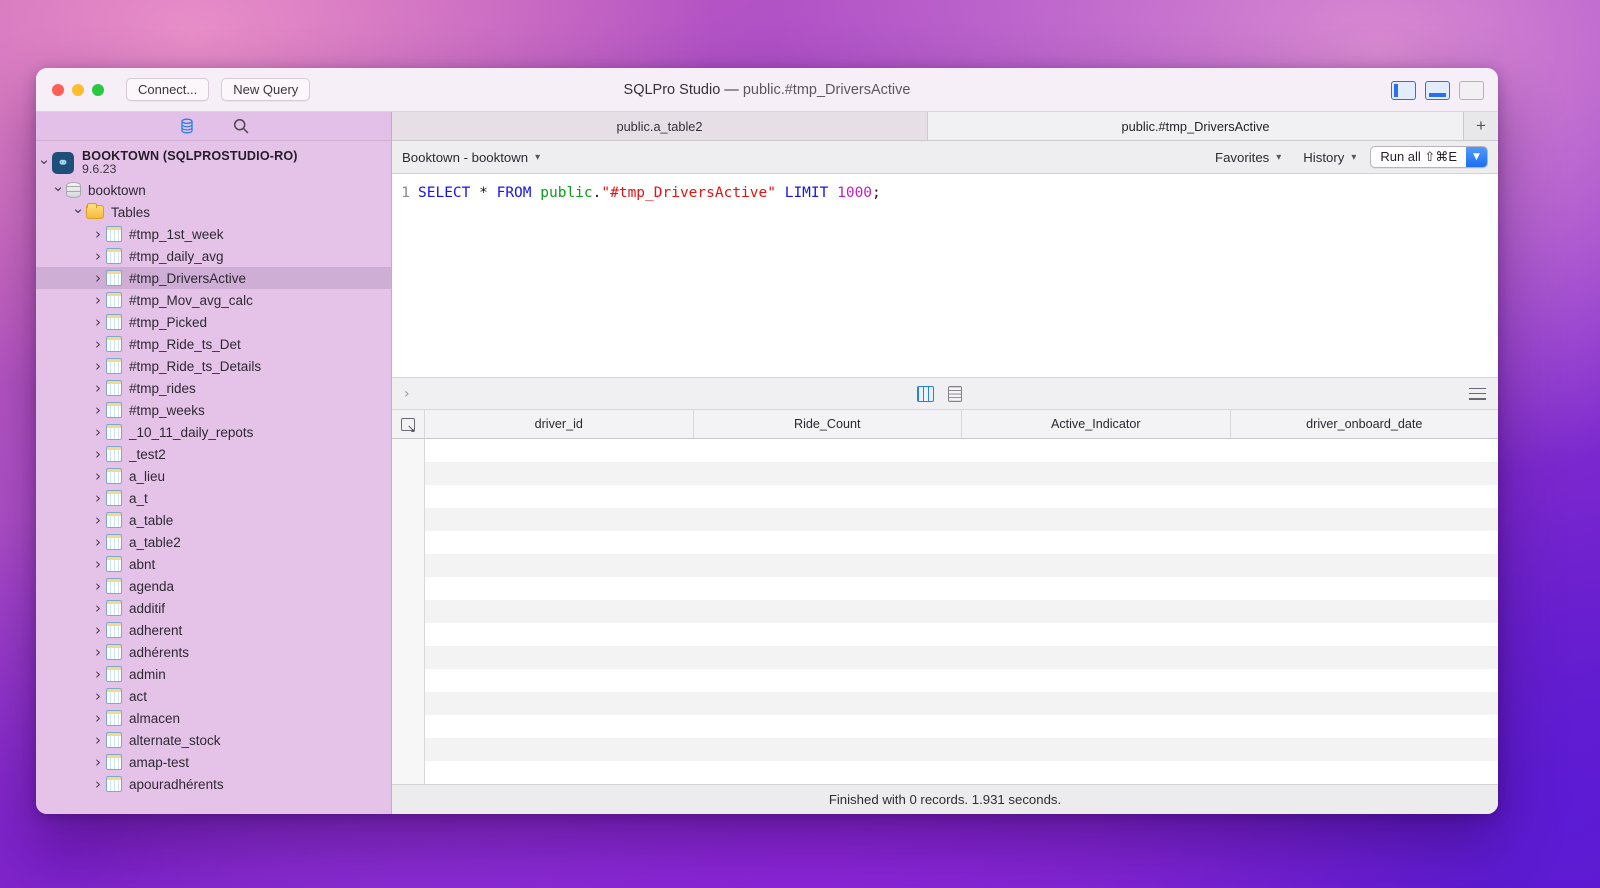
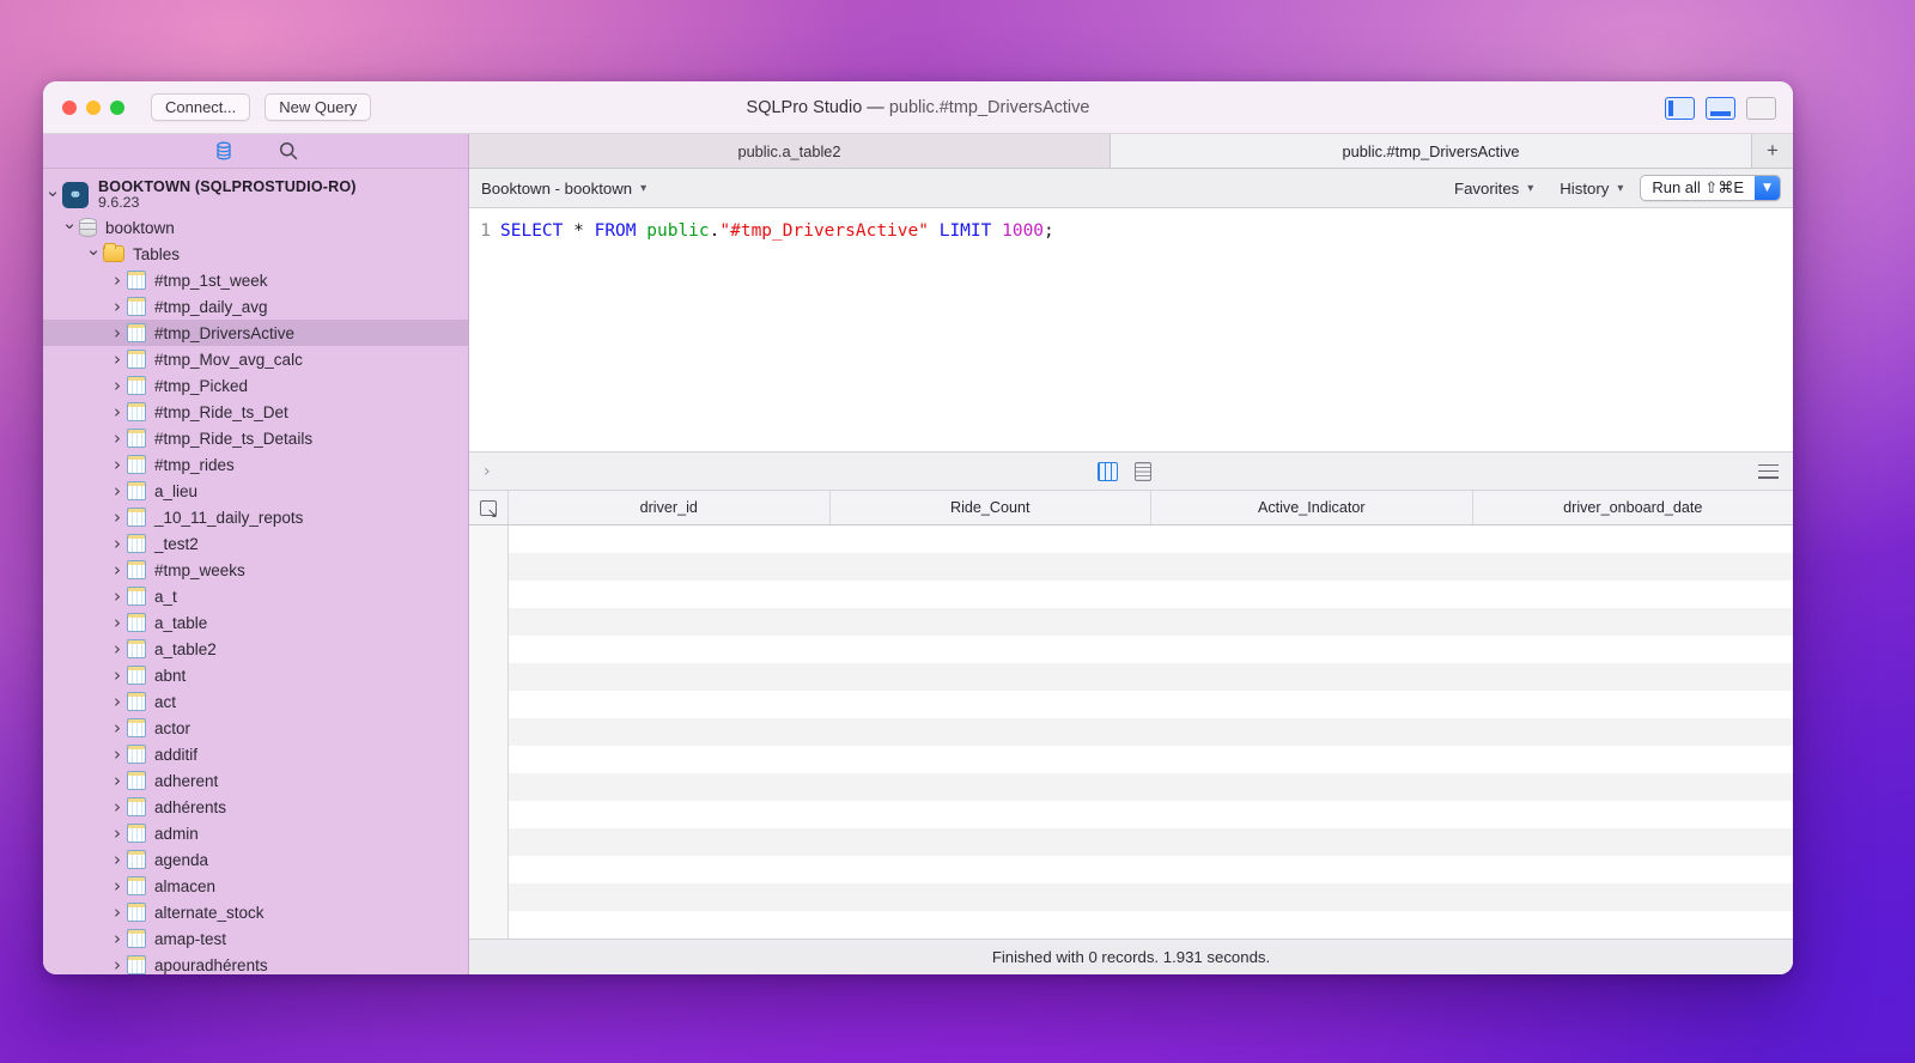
  Connect...
  New Query
  SQLPro Studio — public.#tmp_DriversActive
  ⚭
  BOOKTOWN (SQLPROSTUDIO-RO)
  9.6.23
  booktown
  Tables
  #tmp_1st_week
  #tmp_daily_avg
  #tmp_DriversActive
  #tmp_Mov_avg_calc
  #tmp_Picked
  #tmp_Ride_ts_Det
  #tmp_Ride_ts_Details
  #tmp_rides
- #tmp_weeks
+ a_lieu
  _10_11_daily_repots
  _test2
- a_lieu
+ #tmp_weeks
  a_t
  a_table
  a_table2
  abnt
- agenda
+ act
+ actor
  additif
  adherent
  adhérents
  admin
- act
+ agenda
  almacen
  alternate_stock
  amap-test
  apouradhérents
  public.a_table2
  public.#tmp_DriversActive
  +
  Booktown - booktown
  ▾
  Favorites
  ▾
  History
  ▾
  Run all ⇧⌘E
  ▼
  1
  SELECT * FROM public."#tmp_DriversActive" LIMIT 1000;
  ›
  driver_id
  Ride_Count
  Active_Indicator
  driver_onboard_date
  Finished with 0 records. 1.931 seconds.
